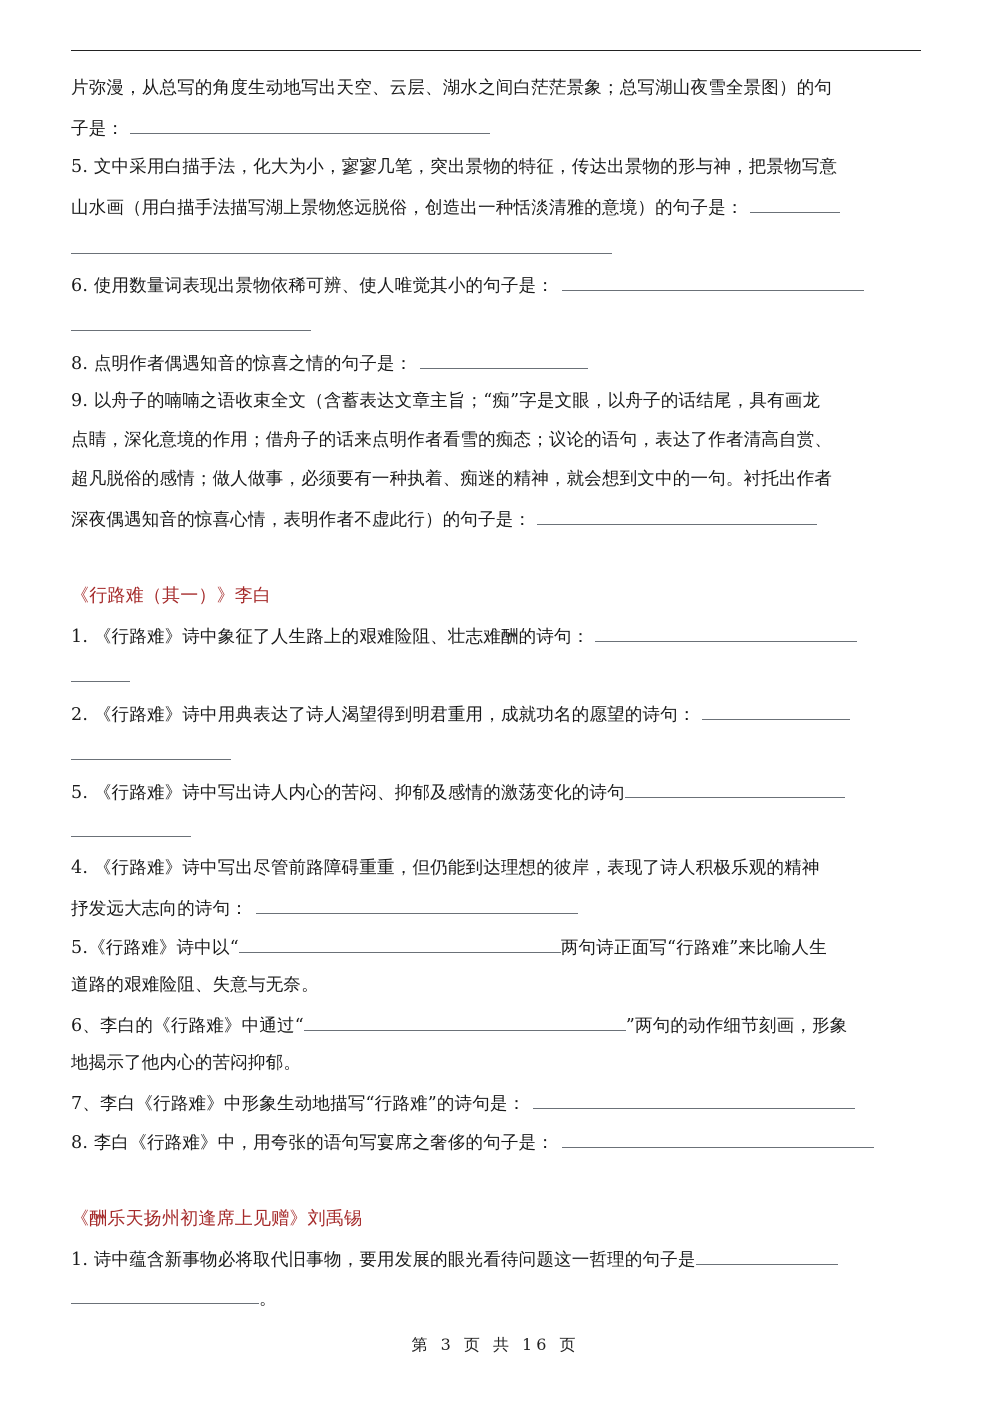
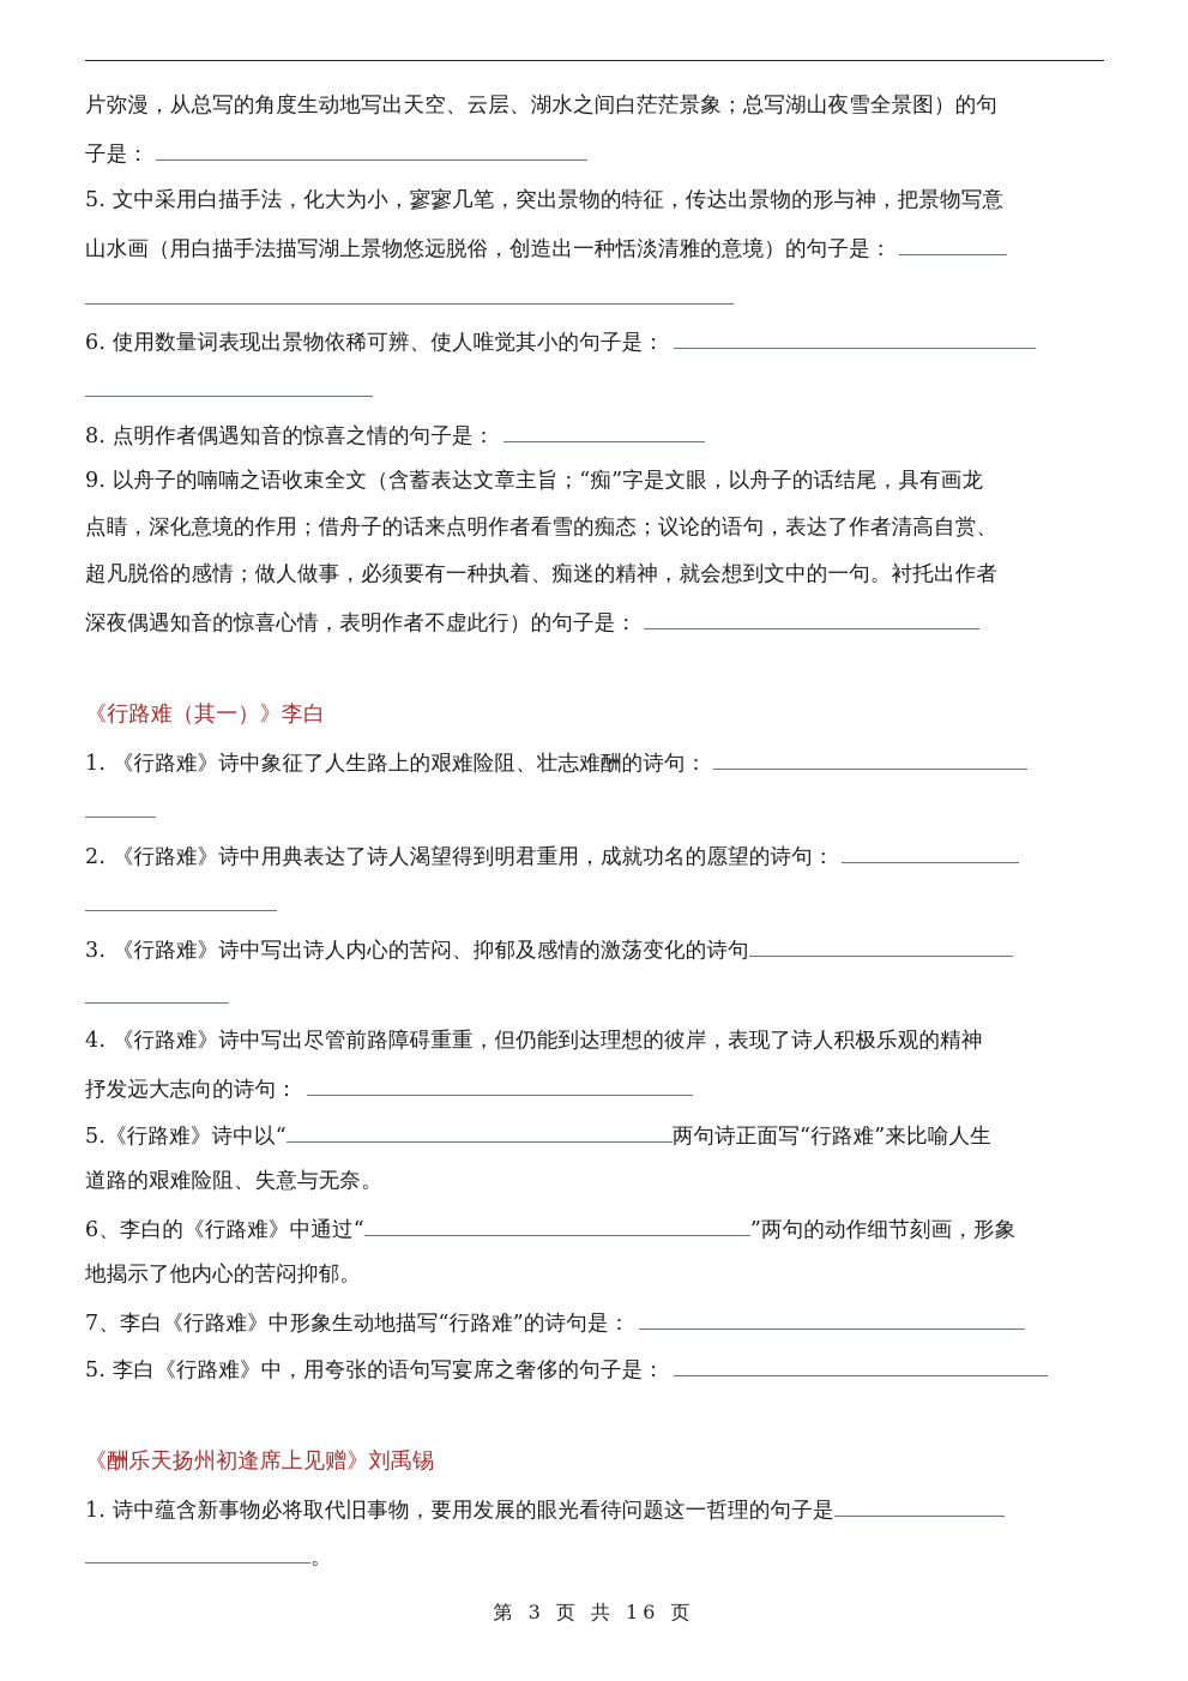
  片弥漫，从总写的角度生动地写出天空、云层、湖水之间白茫茫景象；总写湖山夜雪全景图）的句
  子是：
  5. 文中采用白描手法，化大为小，寥寥几笔，突出景物的特征，传达出景物的形与神，把景物写意
  山水画（用白描手法描写湖上景物悠远脱俗，创造出一种恬淡清雅的意境）的句子是：
  6. 使用数量词表现出景物依稀可辨、使人唯觉其小的句子是：
  8. 点明作者偶遇知音的惊喜之情的句子是：
  9. 以舟子的喃喃之语收束全文（含蓄表达文章主旨；“痴”字是文眼，以舟子的话结尾，具有画龙
  点睛，深化意境的作用；借舟子的话来点明作者看雪的痴态；议论的语句，表达了作者清高自赏、
  超凡脱俗的感情；做人做事，必须要有一种执着、痴迷的精神，就会想到文中的一句。衬托出作者
  深夜偶遇知音的惊喜心情，表明作者不虚此行）的句子是：
  《行路难（其一）》李白
  1. 《行路难》诗中象征了人生路上的艰难险阻、壮志难酬的诗句：
  2. 《行路难》诗中用典表达了诗人渴望得到明君重用，成就功名的愿望的诗句：
- 5. 《行路难》诗中写出诗人内心的苦闷、抑郁及感情的激荡变化的诗句
+ 3. 《行路难》诗中写出诗人内心的苦闷、抑郁及感情的激荡变化的诗句
  4. 《行路难》诗中写出尽管前路障碍重重，但仍能到达理想的彼岸，表现了诗人积极乐观的精神
  抒发远大志向的诗句：
  5.《行路难》诗中以“ 两句诗正面写“行路难”来比喻人生
  道路的艰难险阻、失意与无奈。
  6、李白的《行路难》中通过“ ”两句的动作细节刻画，形象
  地揭示了他内心的苦闷抑郁。
  7、李白《行路难》中形象生动地描写“行路难”的诗句是：
- 8. 李白《行路难》中，用夸张的语句写宴席之奢侈的句子是：
+ 5. 李白《行路难》中，用夸张的语句写宴席之奢侈的句子是：
  《酬乐天扬州初逢席上见赠》刘禹锡
  1. 诗中蕴含新事物必将取代旧事物，要用发展的眼光看待问题这一哲理的句子是
  。
  第 3 页 共 16 页
